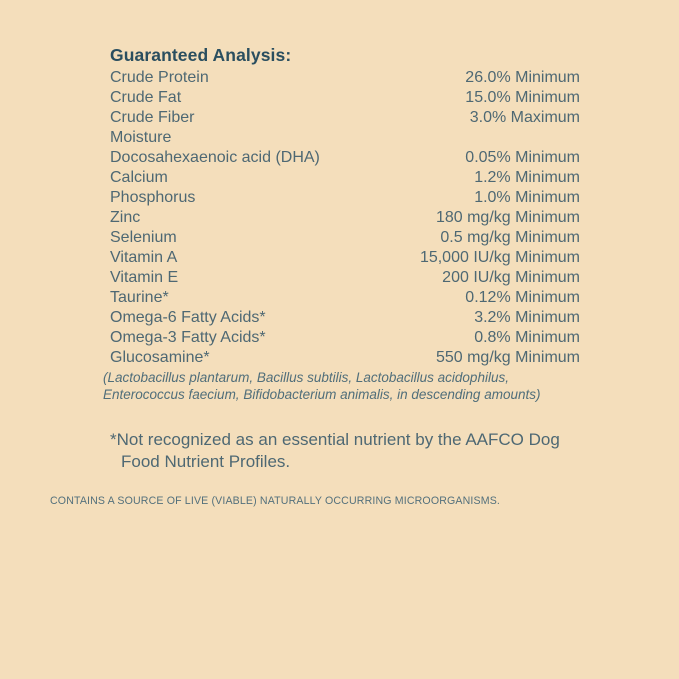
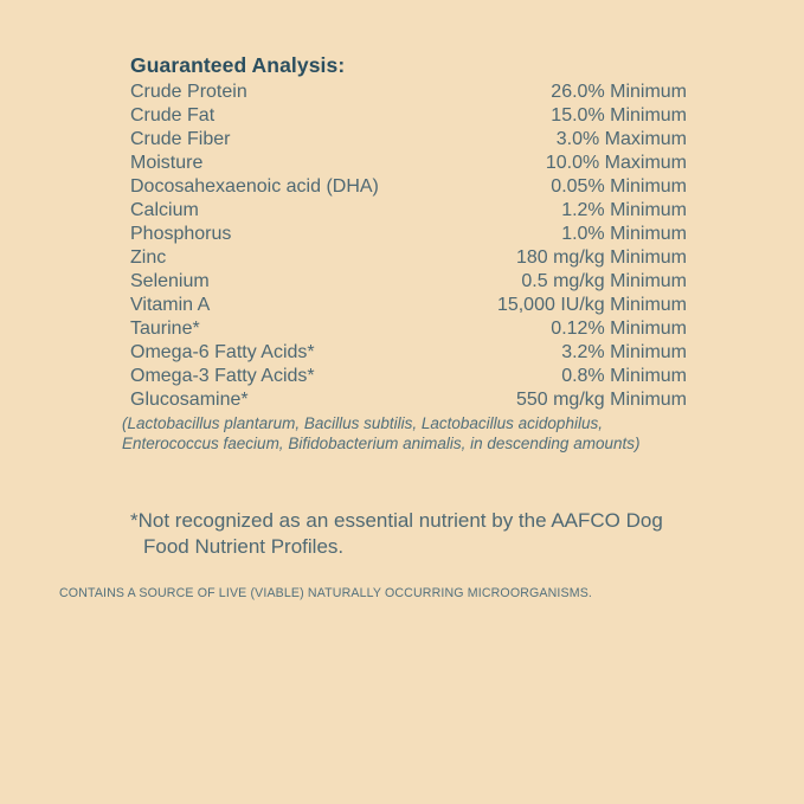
  Guaranteed Analysis:
  Crude Protein
  26.0% Minimum
  Crude Fat
  15.0% Minimum
  Crude Fiber
  3.0% Maximum
  Moisture
+ 10.0% Maximum
  Docosahexaenoic acid (DHA)
  0.05% Minimum
  Calcium
  1.2% Minimum
  Phosphorus
  1.0% Minimum
  Zinc
  180 mg/kg Minimum
  Selenium
  0.5 mg/kg Minimum
  Vitamin A
  15,000 IU/kg Minimum
- Vitamin E
- 200 IU/kg Minimum
  Taurine*
  0.12% Minimum
  Omega-6 Fatty Acids*
  3.2% Minimum
  Omega-3 Fatty Acids*
  0.8% Minimum
  Glucosamine*
  550 mg/kg Minimum
  (Lactobacillus plantarum, Bacillus subtilis, Lactobacillus acidophilus, Enterococcus faecium, Bifidobacterium animalis, in descending amounts)
  *Not recognized as an essential nutrient by the AAFCO Dog Food Nutrient Profiles.
  CONTAINS A SOURCE OF LIVE (VIABLE) NATURALLY OCCURRING MICROORGANISMS.
